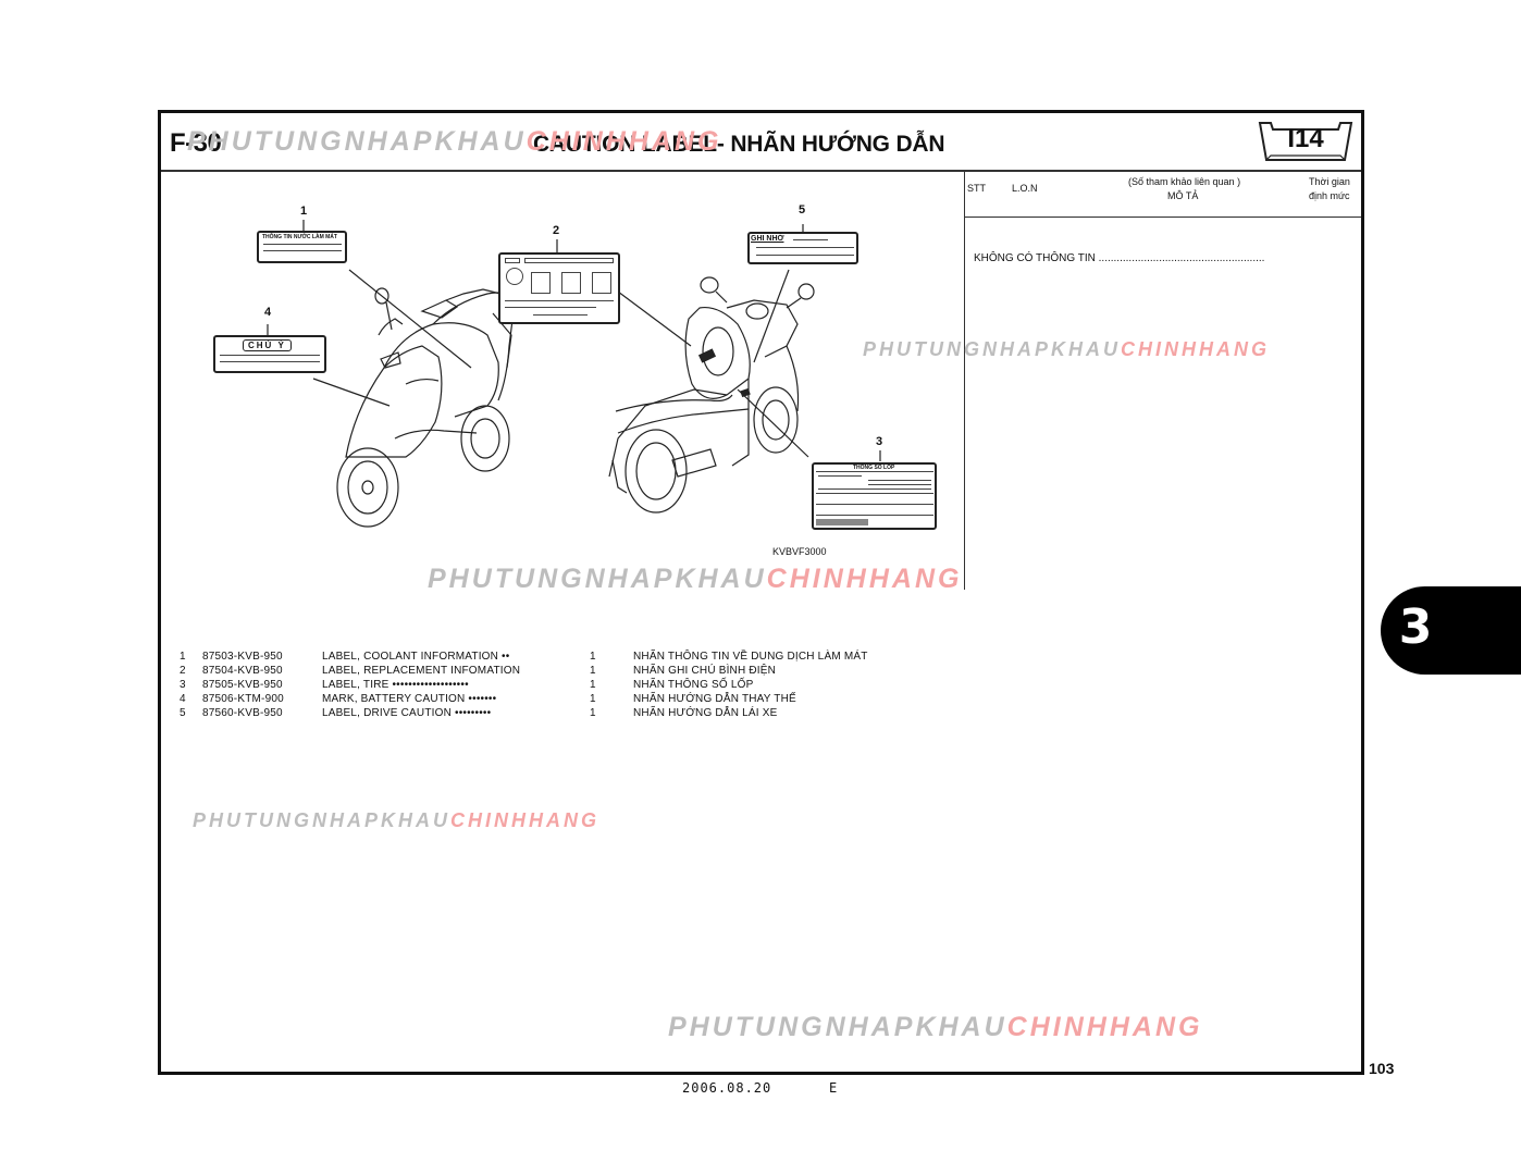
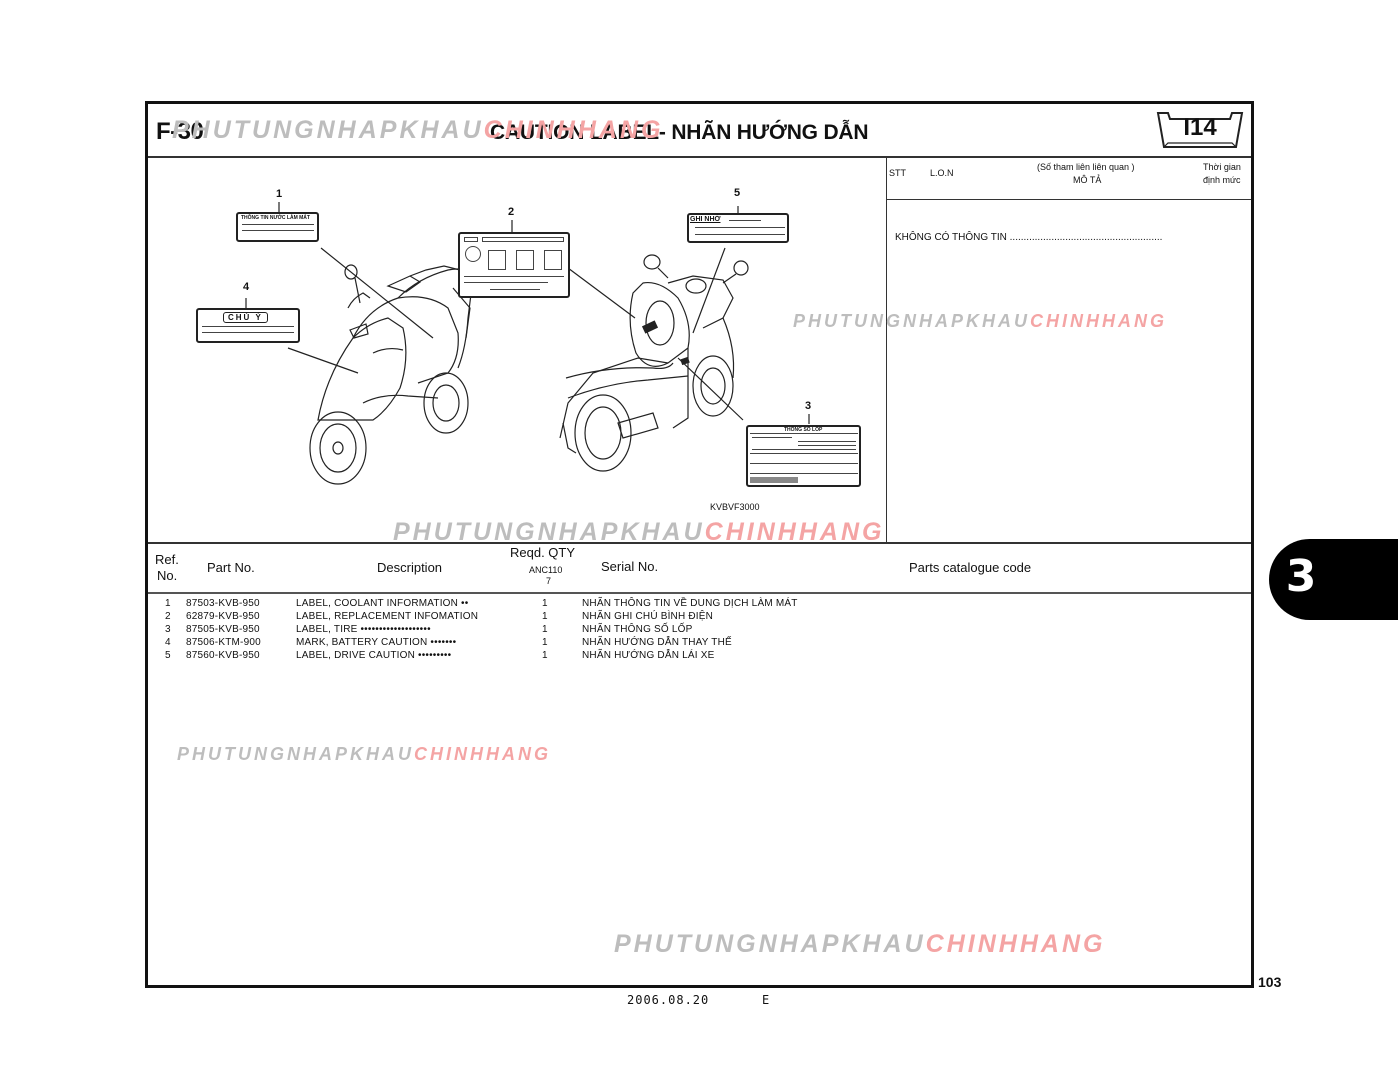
  F-30
  CAUTION LABEL- NHÃN HƯỚNG DẪN
  I14
  1
  2
  3
  4
  5
  CHÚ Ý
  KVBVF3000
  STT
  L.O.N
- (Số tham khảo liên quan )
+ (Số tham liên liên quan )
  MÔ TẢ
  Thời gian
  định mức
  KHÔNG CÓ THÔNG TIN .......................................................
+ Ref.
+ No.
+ Part No.
+ Description
+ Reqd. QTY
+ ANC110
+ 7
+ Serial No.
+ Parts catalogue code
  1
  87503-KVB-950
  LABEL, COOLANT INFORMATION ••
  1
  NHÃN THÔNG TIN VỀ DUNG DỊCH LÀM MÁT
  2
- 87504-KVB-950
+ 62879-KVB-950
  LABEL, REPLACEMENT INFOMATION
  1
  NHÃN GHI CHÚ BÌNH ĐIỆN
  3
  87505-KVB-950
  LABEL, TIRE •••••••••••••••••••
  1
  NHÃN THÔNG SỐ LỐP
  4
  87506-KTM-900
  MARK, BATTERY CAUTION •••••••
  1
  NHÃN HƯỚNG DẪN THAY THẾ
  5
  87560-KVB-950
  LABEL, DRIVE CAUTION •••••••••
  1
  NHÃN HƯỚNG DẪN LÁI XE
  PHUTUNGNHAPKHAUCHINHHANG
  PHUTUNGNHAPKHAUCHINHHANG
  PHUTUNGNHAPKHAUCHINHHANG
  PHUTUNGNHAPKHAUCHINHHANG
  PHUTUNGNHAPKHAUCHINHHANG
  3
  103
  2006.08.20
  E
